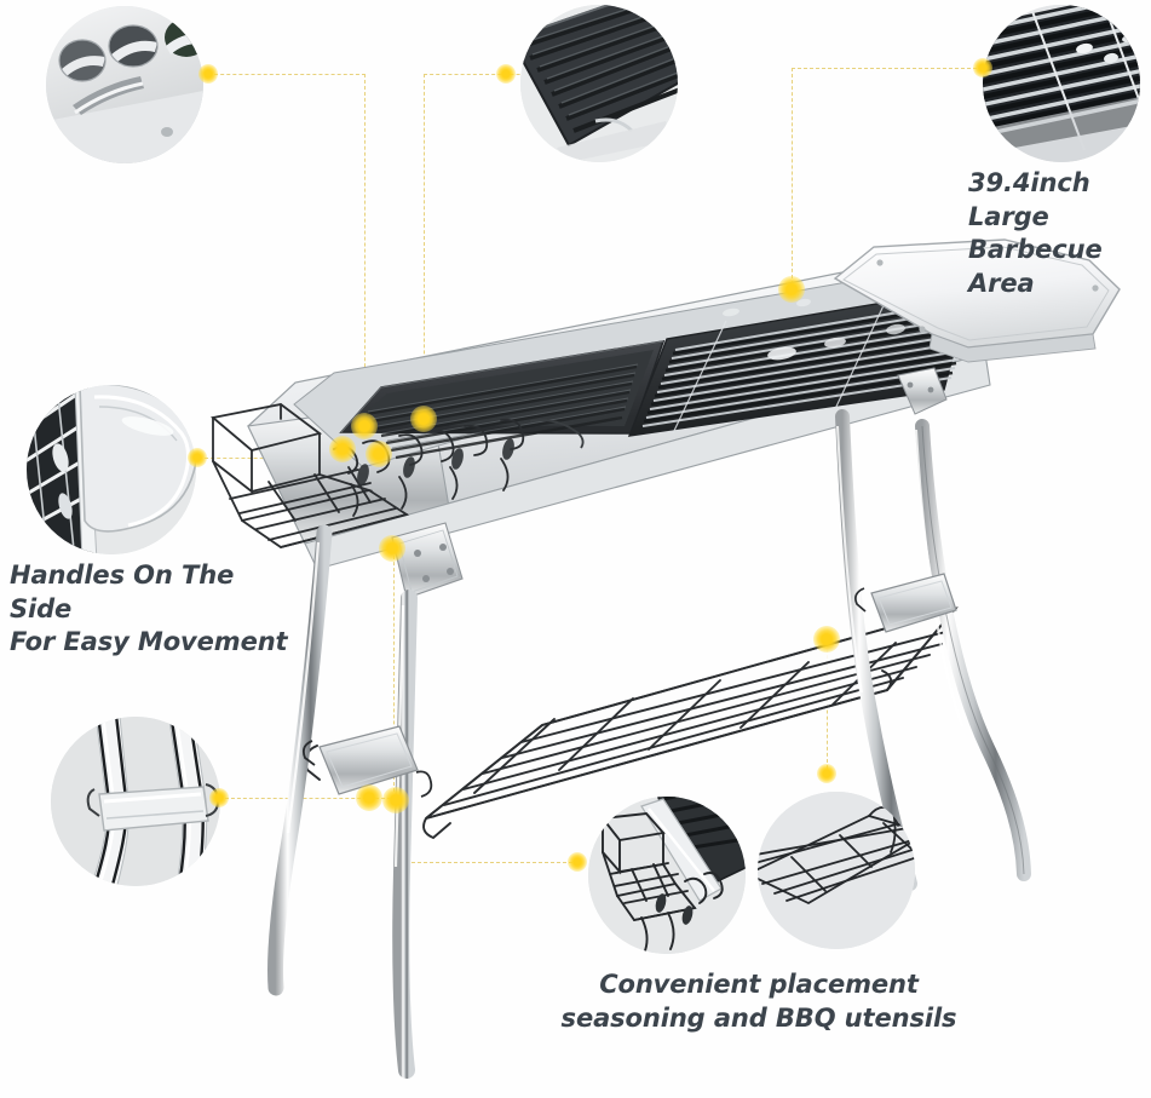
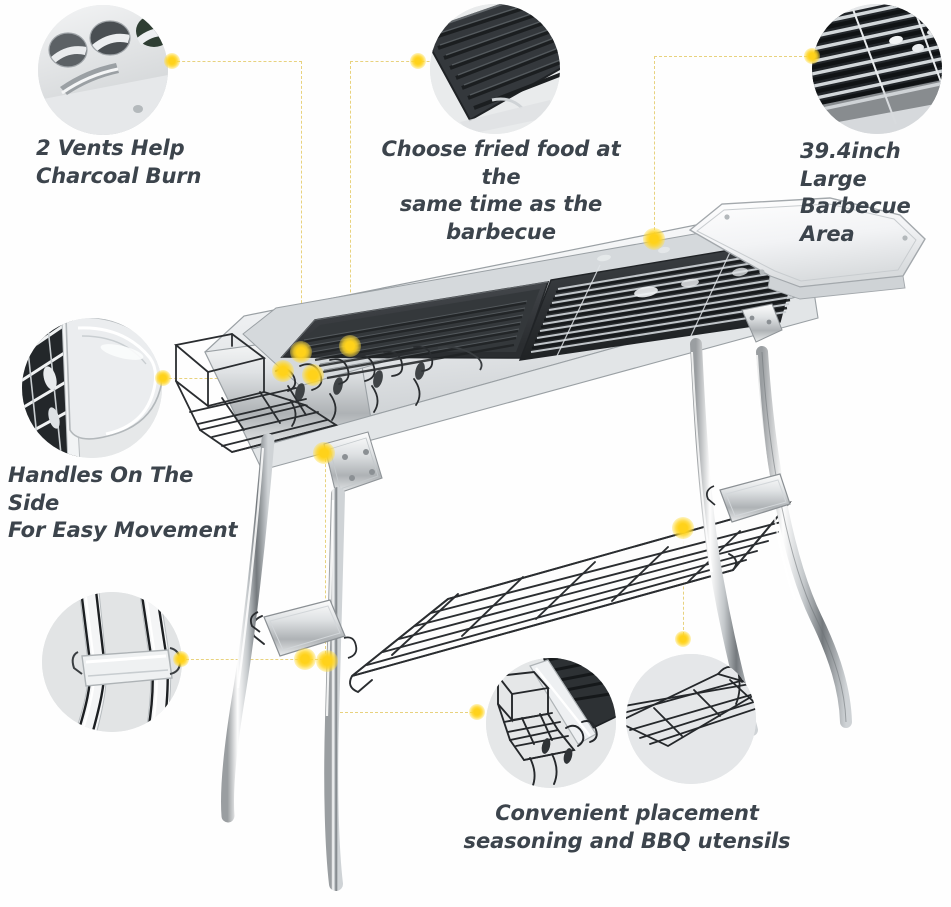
+ 2 Vents Help
+ Charcoal Burn
+ Choose fried food at the
+ same time as the barbecue
  39.4inch Large
  Barbecue Area
  Handles On The Side
  For Easy Movement
  Convenient placement
  seasoning and BBQ utensils
